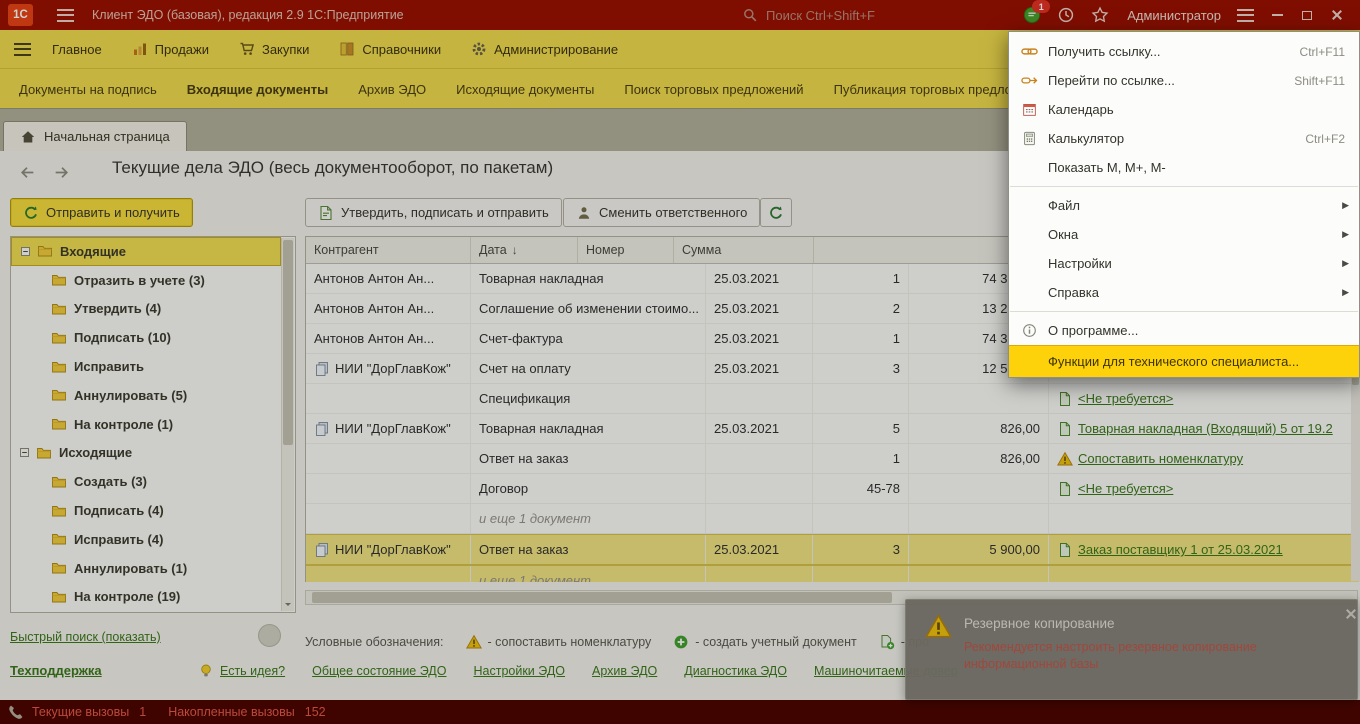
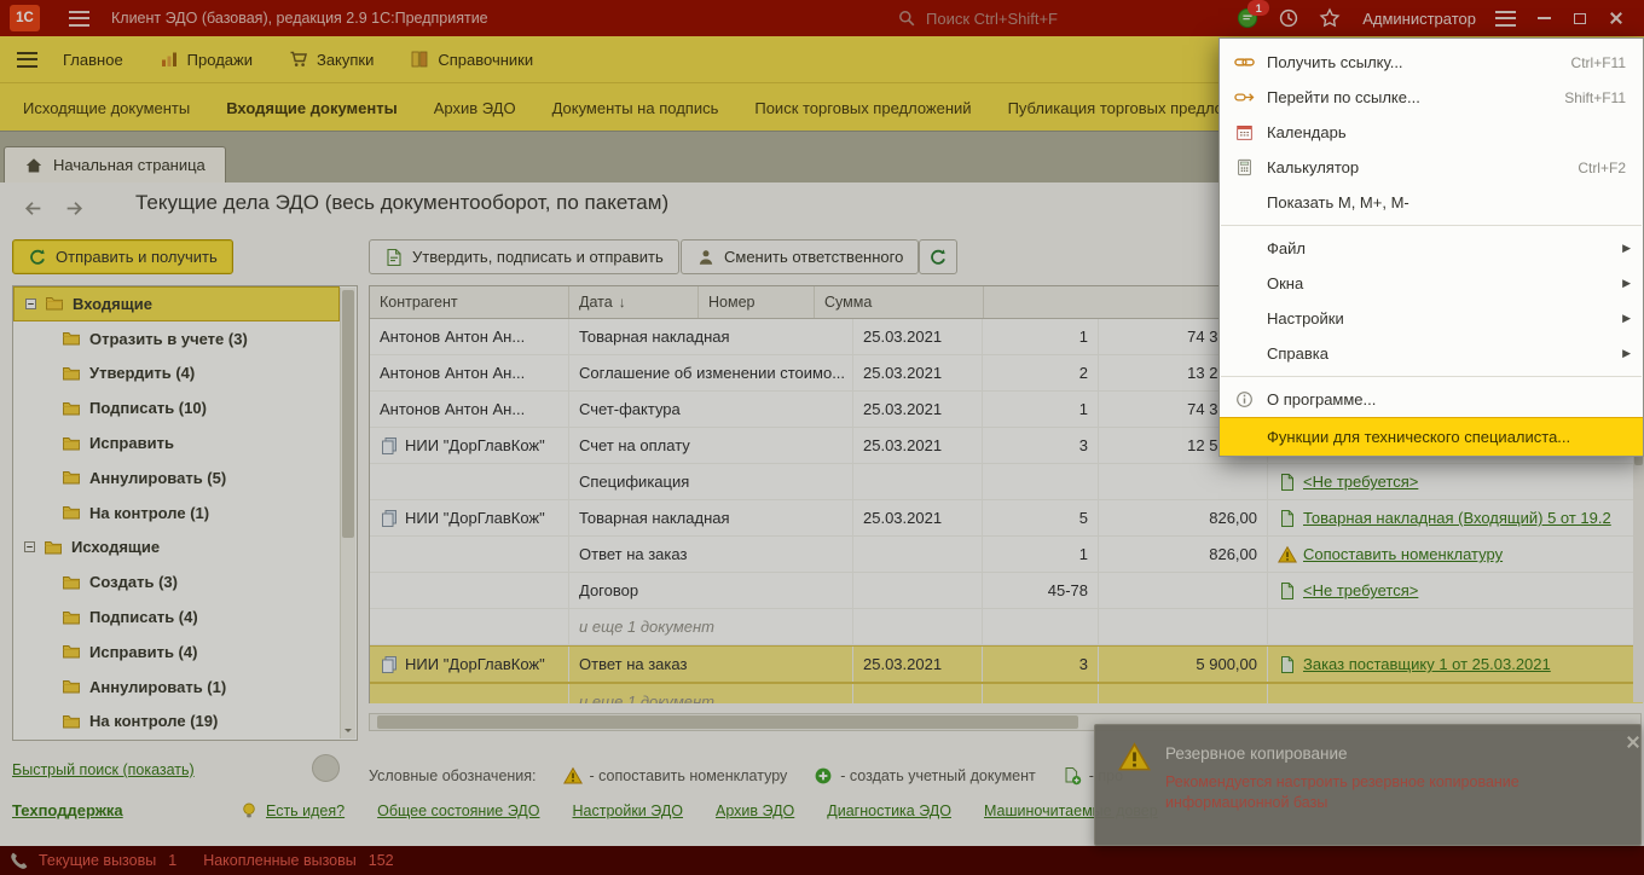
  1С
  Клиент ЭДО (базовая), редакция 2.9 1С:Предприятие
  Поиск Ctrl+Shift+F
  1
  Администратор
  Главное
  Продажи
  Закупки
  Справочники
- Администрирование
- Документы на подпись
+ Исходящие документы
  Входящие документы
  Архив ЭДО
- Исходящие документы
+ Документы на подпись
  Поиск торговых предложений
  Публикация торговых предл
  Начальная страница
  Текущие дела ЭДО (весь документооборот, по пакетам)
  Отправить и получить
  Утвердить, подписать и отправить
  Сменить ответственного
  Входящие
  Отразить в учете (3)
  Утвердить (4)
  Подписать (10)
  Исправить
  Аннулировать (5)
  На контроле (1)
  Исходящие
  Создать (3)
  Подписать (4)
  Исправить (4)
  Аннулировать (1)
  На контроле (19)
  Контрагент
  Дата
  ↓
  Номер
  Сумма
  Антонов Антон Ан...
  Товарная накладная
  25.03.2021
  1
  Антонов Антон Ан...
  Соглашение об изменении стоимо...
  25.03.2021
  2
  Антонов Антон Ан...
  Счет-фактура
  25.03.2021
  1
  НИИ "ДорГлавКож"
  Счет на оплату
  25.03.2021
  3
  Спецификация
  <Не требуется>
  НИИ "ДорГлавКож"
  Товарная накладная
  25.03.2021
  5
  826,00
  Товарная накладная (Входящий) 5 от 19.2
  Ответ на заказ
  1
  826,00
  Сопоставить номенклатуру
  Договор
  45-78
  <Не требуется>
  и еще 1 документ
  НИИ "ДорГлавКож"
  Ответ на заказ
  25.03.2021
  3
  5 900,00
  Заказ поставщику 1 от 25.03.2021
  и еще 1 документ
  Быстрый поиск (показать)
  Техподдержка
  Условные обозначения:
  - сопоставить номенклатуру
  - создать учетный документ
  Есть идея?
  Общее состояние ЭДО
  Настройки ЭДО
  Архив ЭДО
  Диагностика ЭДО
  Резервное копирование
  Рекомендуется настроить резервное копирование информационной базы
  Текущие вызовы
  1
  Накопленные вызовы
  152
  Получить ссылку...
  Ctrl+F11
  Перейти по ссылке...
  Shift+F11
  Календарь
  Калькулятор
  Ctrl+F2
  Показать М, М+, М-
  Файл
  ▶
  Окна
  ▶
  Настройки
  ▶
  Справка
  ▶
  О программе...
  Функции для технического специалиста...
